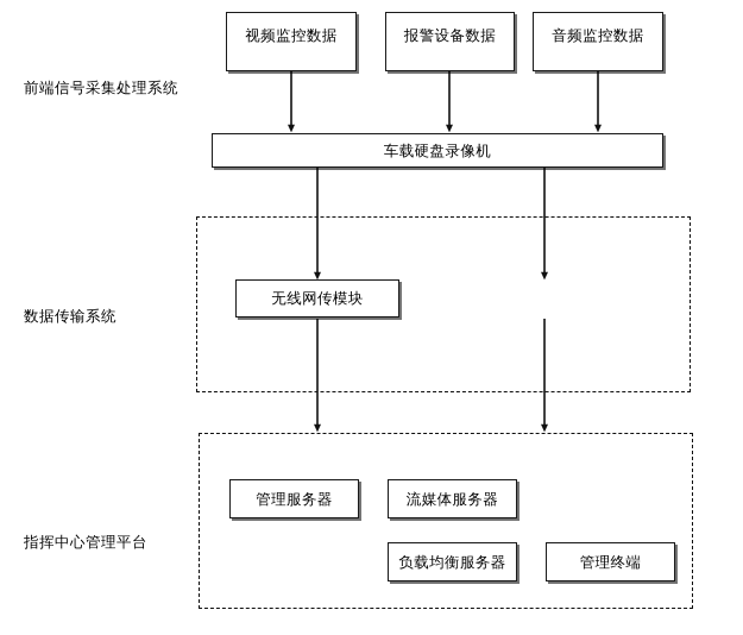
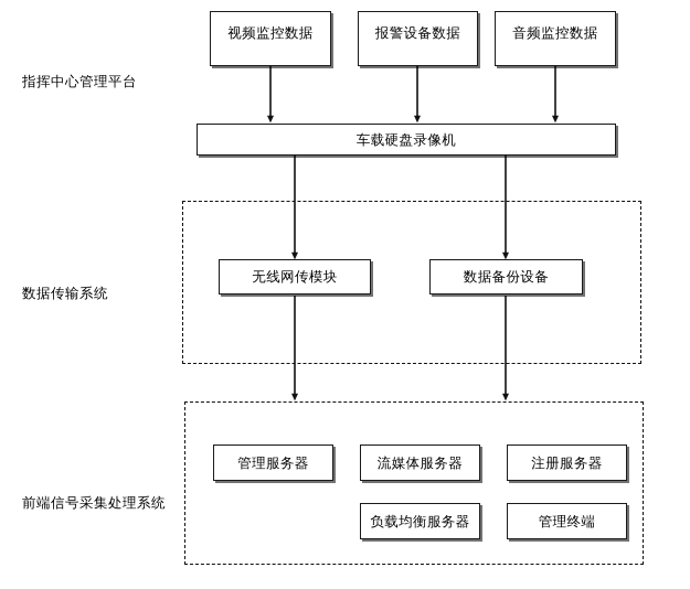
- 前端信号采集处理系统
+ 指挥中心管理平台
  数据传输系统
- 指挥中心管理平台
+ 前端信号采集处理系统
  视频监控数据
  报警设备数据
  音频监控数据
  车载硬盘录像机
  无线网传模块
+ 数据备份设备
  管理服务器
  流媒体服务器
+ 注册服务器
  负载均衡服务器
  管理终端
